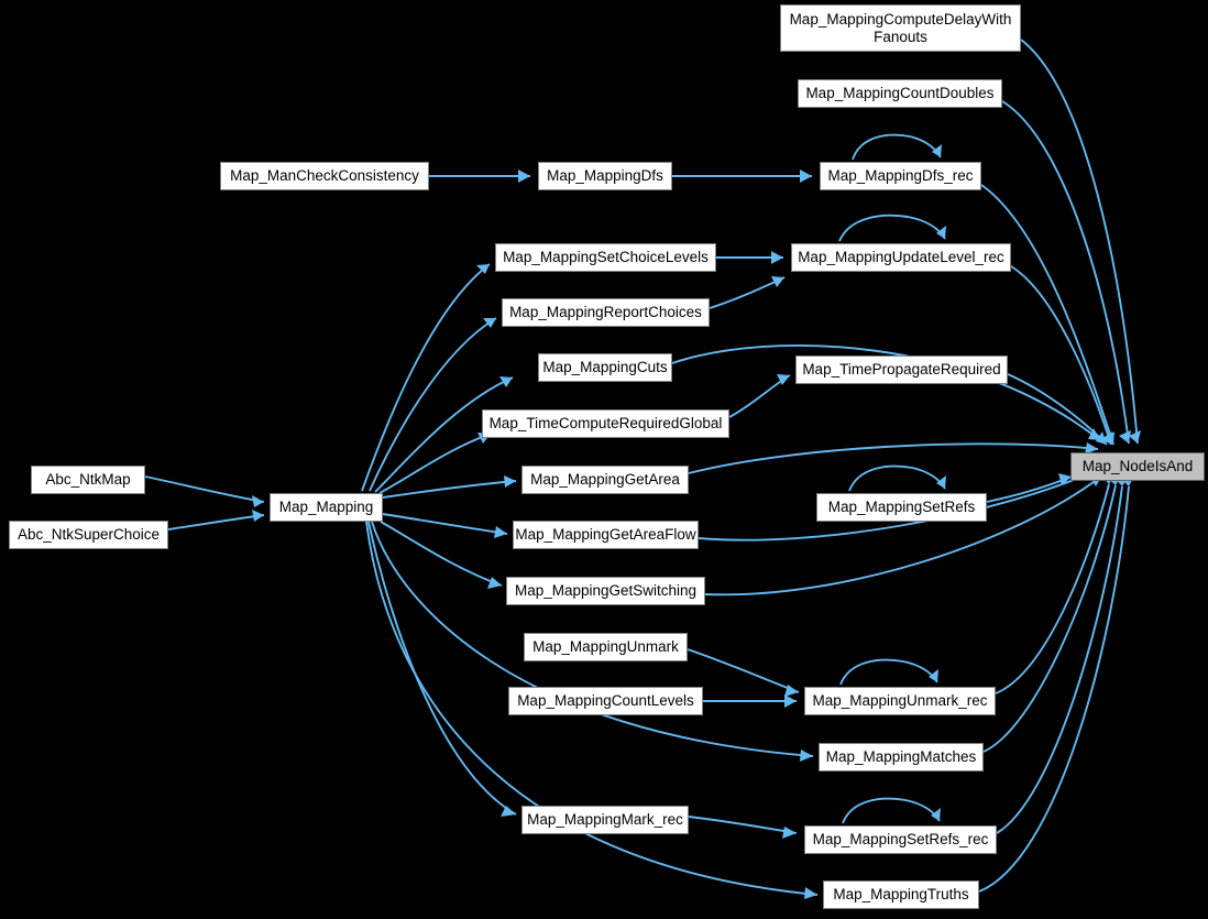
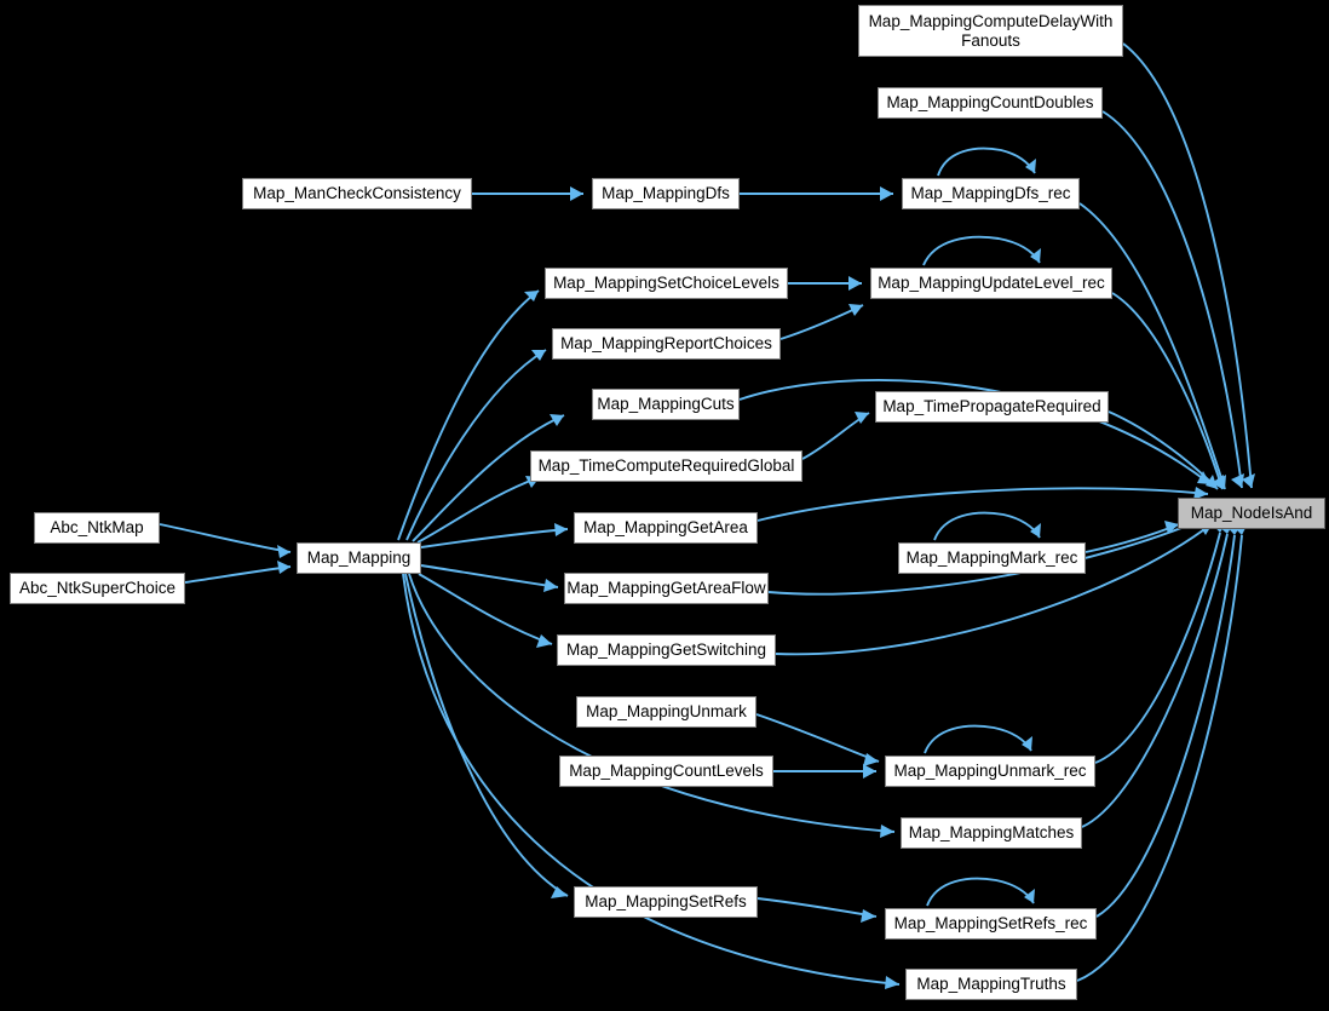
  Abc_NtkMap
  Abc_NtkSuperChoice
  Map_Mapping
  Map_ManCheckConsistency
  Map_MappingDfs
  Map_MappingSetChoiceLevels
  Map_MappingReportChoices
  Map_MappingCuts
  Map_TimeComputeRequiredGlobal
  Map_MappingGetArea
  Map_MappingGetAreaFlow
  Map_MappingGetSwitching
  Map_MappingUnmark
  Map_MappingCountLevels
- Map_MappingMark_rec
+ Map_MappingSetRefs
  Map_MappingComputeDelayWith
  Fanouts
  Map_MappingCountDoubles
  Map_MappingDfs_rec
  Map_MappingUpdateLevel_rec
  Map_TimePropagateRequired
- Map_MappingSetRefs
+ Map_MappingMark_rec
  Map_MappingUnmark_rec
  Map_MappingMatches
  Map_MappingSetRefs_rec
  Map_MappingTruths
  Map_NodeIsAnd
